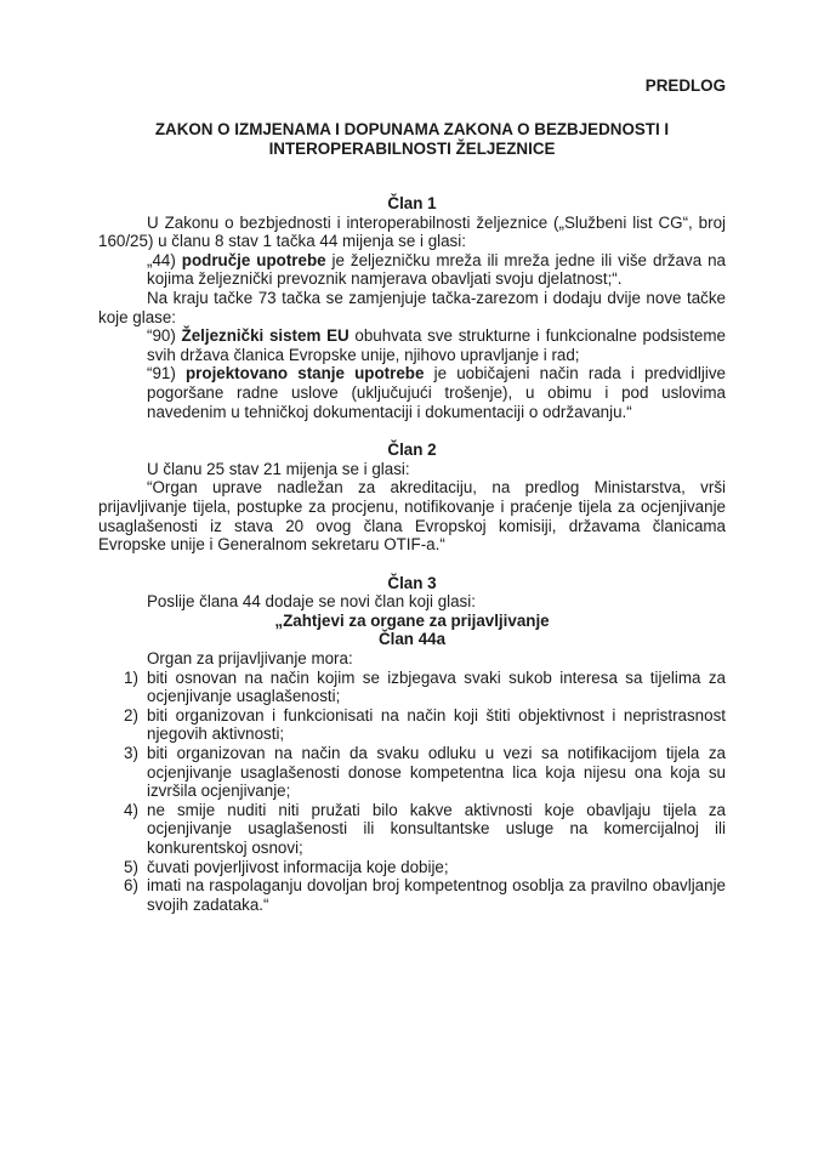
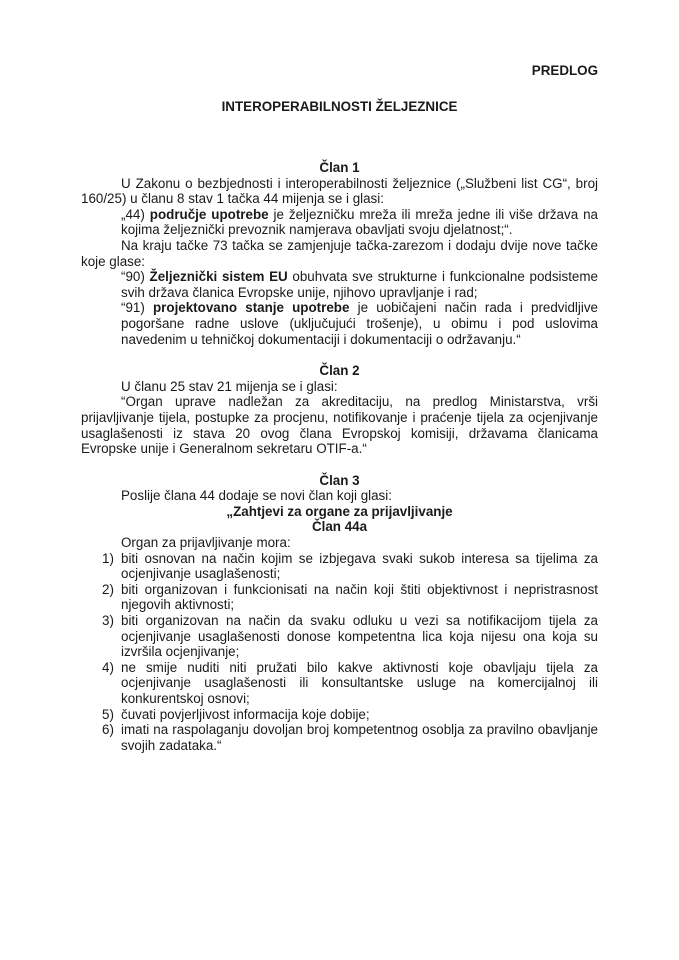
  PREDLOG
- ZAKON O IZMJENAMA I DOPUNAMA ZAKONA O BEZBJEDNOSTI I
  INTEROPERABILNOSTI ŽELJEZNICE
  Član 1
  U Zakonu o bezbjednosti i interoperabilnosti željeznice („Službeni list CG“, broj 160/25) u članu 8 stav 1 tačka 44 mijenja se i glasi:
  „44) područje upotrebe je željezničku mreža ili mreža jedne ili više država na kojima željeznički prevoznik namjerava obavljati svoju djelatnost;“.
  Na kraju tačke 73 tačka se zamjenjuje tačka-zarezom i dodaju dvije nove tačke koje glase:
  “90) Željeznički sistem EU obuhvata sve strukturne i funkcionalne podsisteme svih država članica Evropske unije, njihovo upravljanje i rad;
  “91) projektovano stanje upotrebe je uobičajeni način rada i predvidljive pogoršane radne uslove (uključujući trošenje), u obimu i pod uslovima navedenim u tehničkoj dokumentaciji i dokumentaciji o održavanju.“
  Član 2
  U članu 25 stav 21 mijenja se i glasi:
  “Organ uprave nadležan za akreditaciju, na predlog Ministarstva, vrši prijavljivanje tijela, postupke za procjenu, notifikovanje i praćenje tijela za ocjenjivanje usaglašenosti iz stava 20 ovog člana Evropskoj komisiji, državama članicama Evropske unije i Generalnom sekretaru OTIF-a.“
  Član 3
  Poslije člana 44 dodaje se novi član koji glasi:
  „Zahtjevi za organe za prijavljivanje
  Član 44a
  Organ za prijavljivanje mora:
  1)
  biti osnovan na način kojim se izbjegava svaki sukob interesa sa tijelima za ocjenjivanje usaglašenosti;
  2)
  biti organizovan i funkcionisati na način koji štiti objektivnost i nepristrasnost njegovih aktivnosti;
  3)
  biti organizovan na način da svaku odluku u vezi sa notifikacijom tijela za ocjenjivanje usaglašenosti donose kompetentna lica koja nijesu ona koja su izvršila ocjenjivanje;
  4)
  ne smije nuditi niti pružati bilo kakve aktivnosti koje obavljaju tijela za ocjenjivanje usaglašenosti ili konsultantske usluge na komercijalnoj ili konkurentskoj osnovi;
  5)
  čuvati povjerljivost informacija koje dobije;
  6)
  imati na raspolaganju dovoljan broj kompetentnog osoblja za pravilno obavljanje svojih zadataka.“
